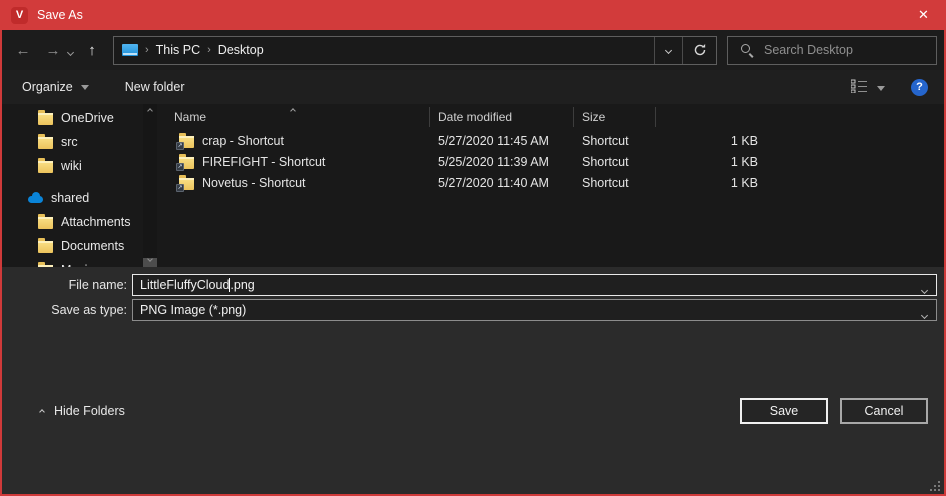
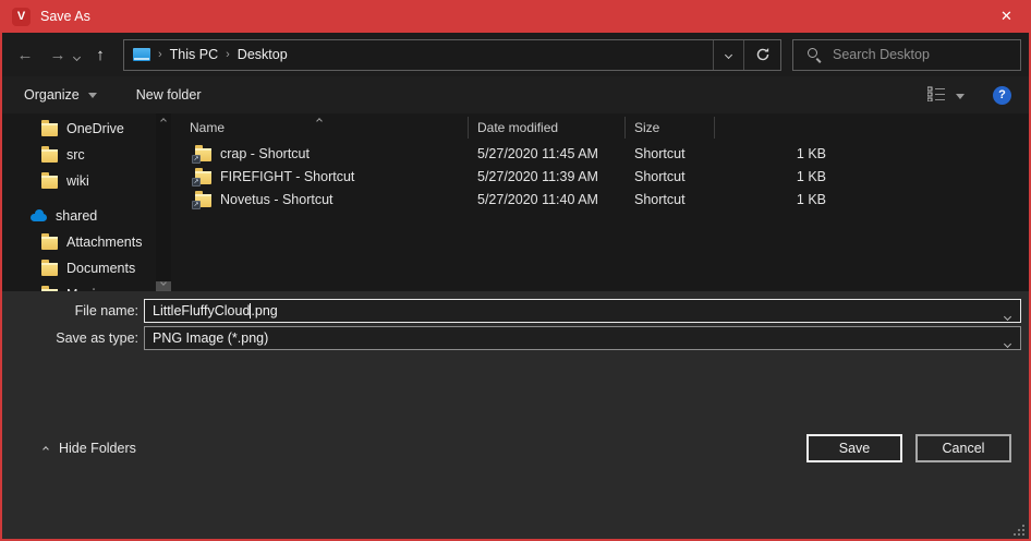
  V
  Save As
  ✕
  ←
  →
  ↑
  ›
  This PC
  ›
  Desktop
  Search Desktop
  Organize
  New folder
  ?
  OneDrive
  src
  wiki
  shared
  Attachments
  Documents
  Name
  Date modified
  Size
  crap - Shortcut
  5/27/2020 11:45 AM
  Shortcut
  1 KB
  FIREFIGHT - Shortcut
- 5/25/2020 11:39 AM
+ 5/27/2020 11:39 AM
  Shortcut
  1 KB
  Novetus - Shortcut
  5/27/2020 11:40 AM
  Shortcut
  1 KB
  File name:
  LittleFluffyCloud
  .png
  Save as type:
  PNG Image (*.png)
  Hide Folders
  Save
  Cancel
